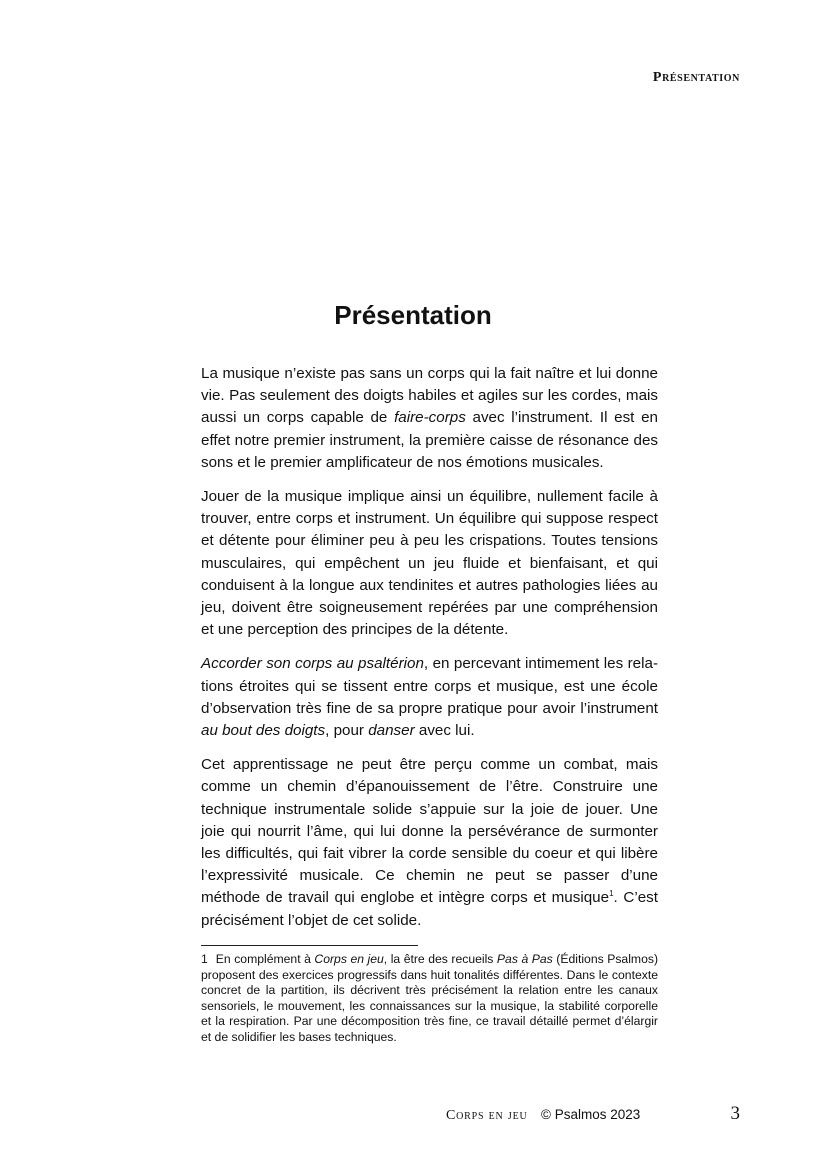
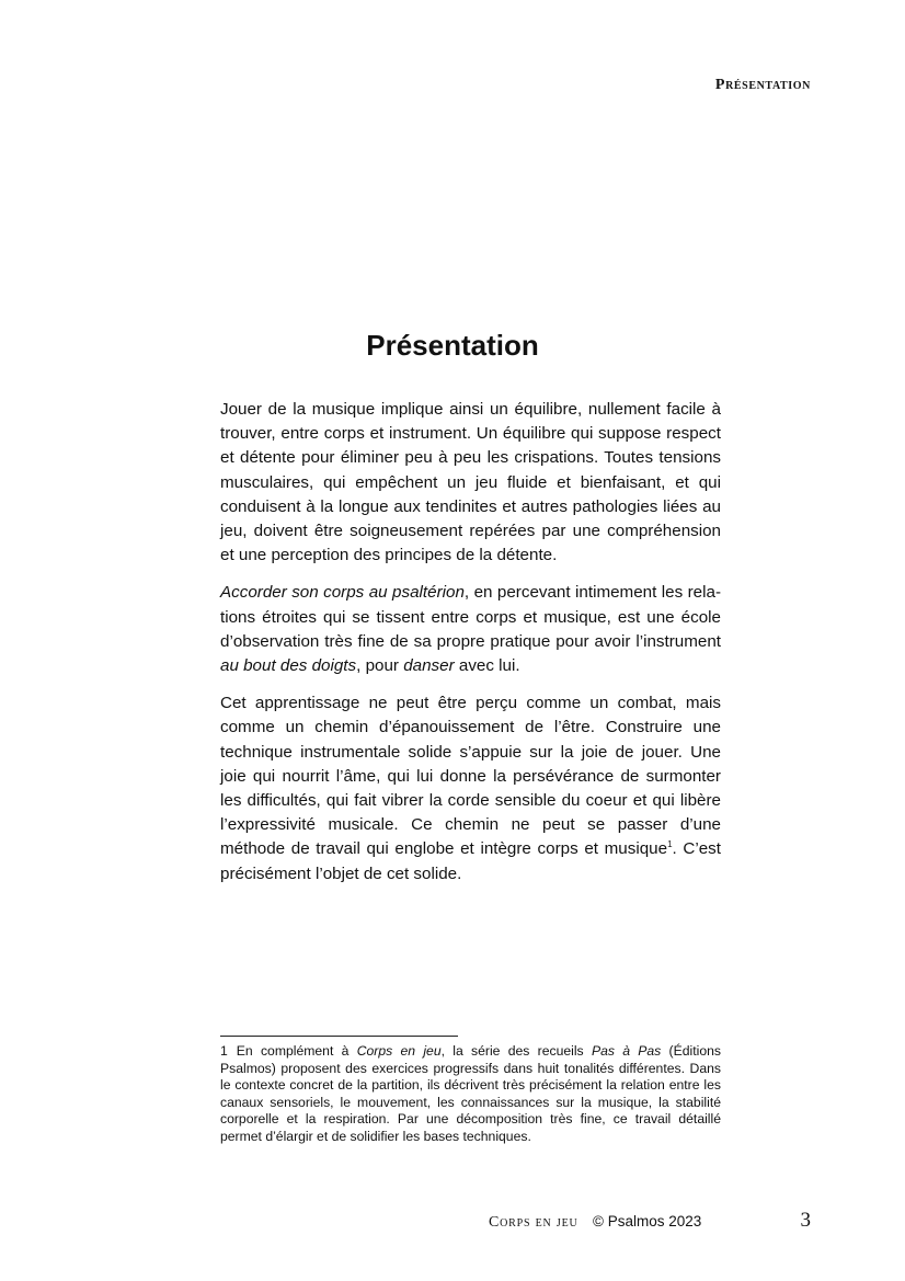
  Présentation
  Présentation
- La musique n’existe pas sans un corps qui la fait naître et lui donne vie. Pas seulement des doigts habiles et agiles sur les cordes, mais aussi un corps capable de faire-corps avec l’instrument. Il est en effet notre premier instrument, la première caisse de résonance des sons et le premier amplificateur de nos émotions musicales.
  Jouer de la musique implique ainsi un équilibre, nullement facile à trouver, entre corps et instrument. Un équilibre qui suppose res­pect et détente pour éliminer peu à peu les crispations. Toutes tensions musculaires, qui empêchent un jeu fluide et bienfaisant, et qui conduisent à la longue aux tendinites et autres pathologies liées au jeu, doivent être soigneusement repérées par une com­préhension et une perception des principes de la détente.
  Accorder son corps au psaltérion, en percevant intimement les rela­ions étroites qui se tissent entre corps et musique, est une école d’observation très fine de sa propre pratique pour avoir l’instru­ment au bout des doigts, pour danser avec lui.
  Cet apprentissage ne peut être perçu comme un combat, mais comme un chemin d’épanouissement de l’être. Construire une technique instrumentale solide s’appuie sur la joie de jouer. Une joie qui nourrit l’âme, qui lui donne la persévérance de surmon­ter les difficultés, qui fait vibrer la corde sensible du coeur et qui libère l’expressivité musicale. Ce chemin ne peut se passer d’une méthode de travail qui englobe et intègre corps et musique1. C’est précisément l’objet de cet solide.
- 1 En complément à Corps en jeu, la être des recueils Pas à Pas (Éditions Psalmos) proposent des exercices progressifs dans huit tonalités différentes. Dans le contexte concret de la partition, ils décrivent très précisément la relation entre les canaux sensoriels, le mouvement, les connaissances sur la musique, la stabilité corporelle et la respiration. Par une décomposition très fine, ce travail détaillé permet d’élargir et de solidifier les bases techniques.
+ 1 En complément à Corps en jeu, la série des recueils Pas à Pas (Éditions Psalmos) proposent des exercices progressifs dans huit tonalités différentes. Dans le contexte concret de la partition, ils décrivent très précisément la relation entre les canaux sensoriels, le mouvement, les connaissances sur la musique, la stabilité corporelle et la respiration. Par une décomposition très fine, ce travail détaillé permet d’élargir et de solidifier les bases techniques.
  Corps en jeu © Psalmos 2023
  3
